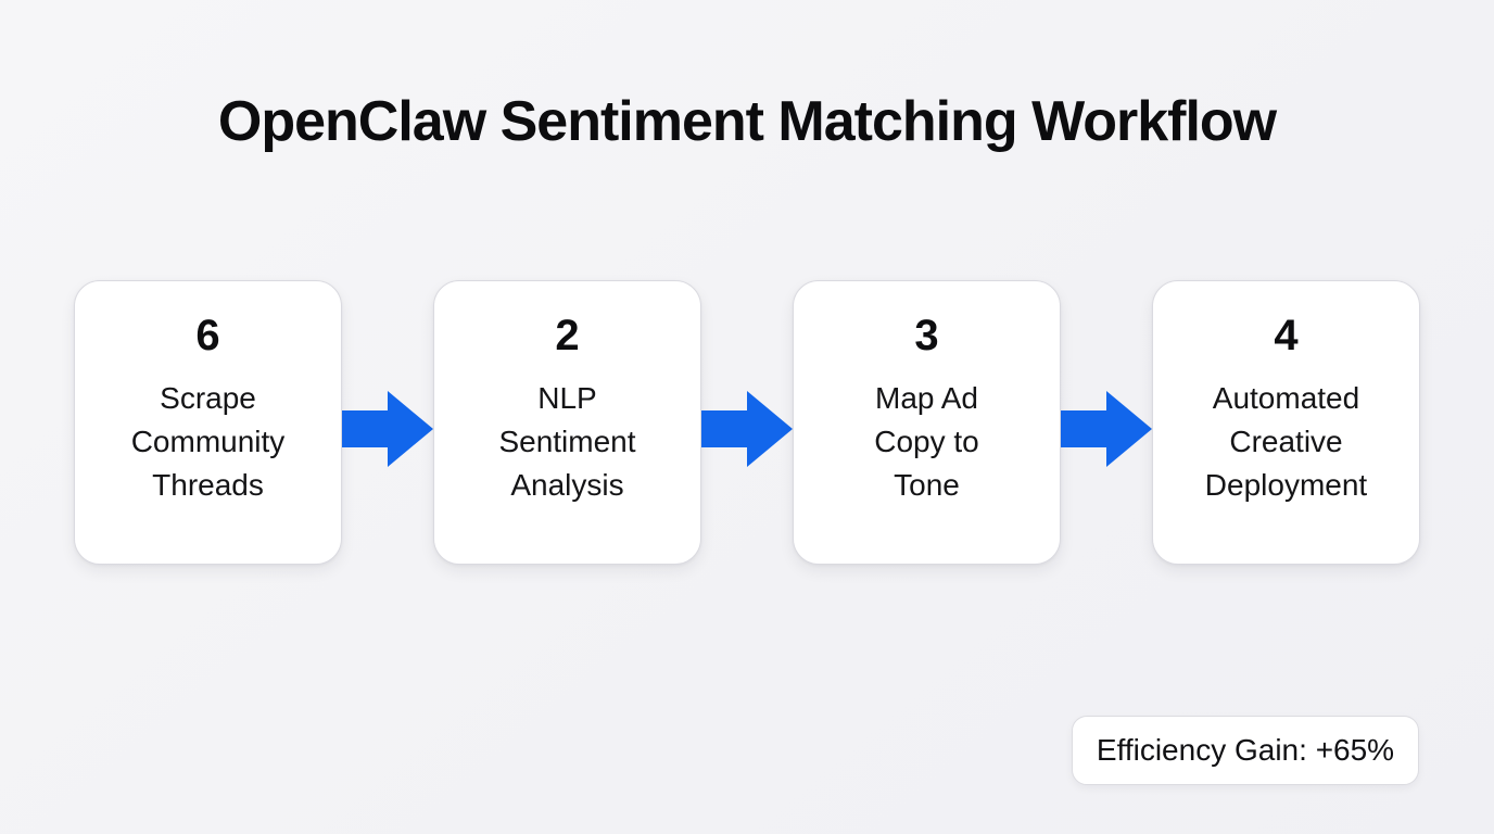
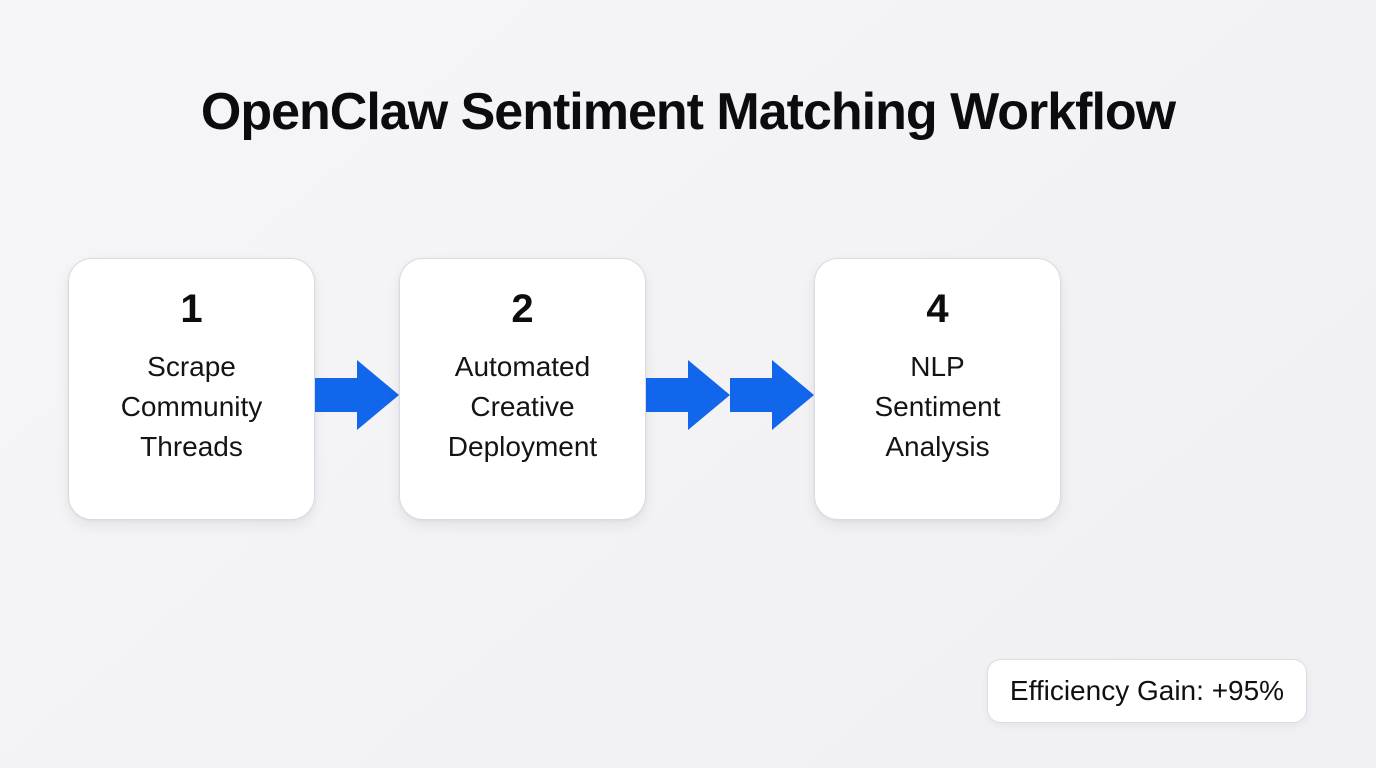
  OpenClaw Sentiment Matching Workflow
- 6
+ 1
  Scrape Community Threads
  2
- NLP Sentiment Analysis
+ Automated Creative Deployment
- 3
- Map Ad Copy to Tone
  4
- Automated Creative Deployment
+ NLP Sentiment Analysis
- Efficiency Gain: +65%
+ Efficiency Gain: +95%
